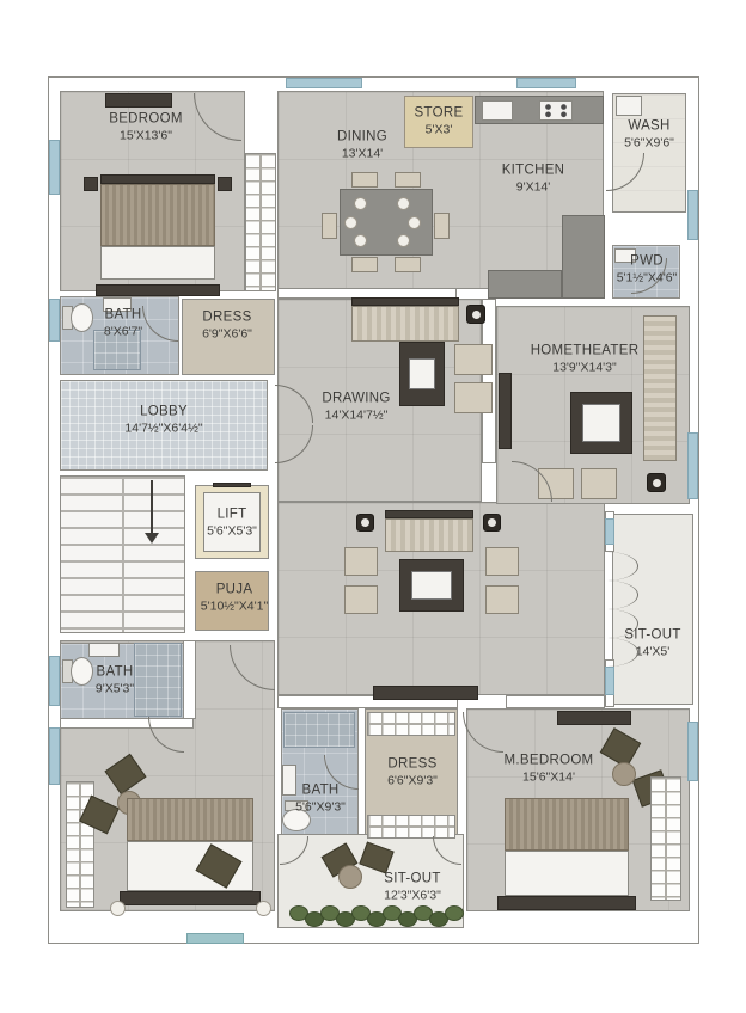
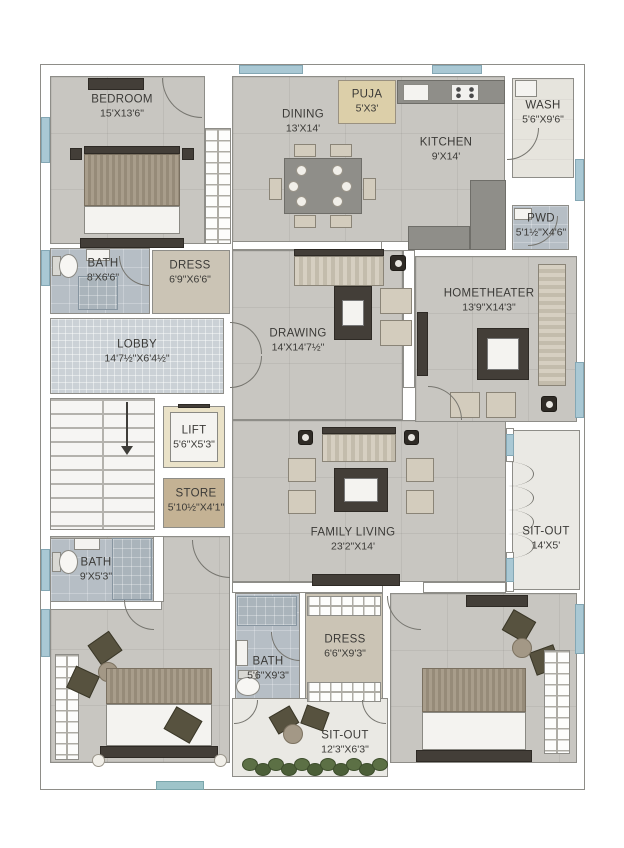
  BEDROOM
  15'X13'6"
  DINING
  13'X14'
- STORE
+ PUJA
  5'X3'
  KITCHEN
  9'X14'
  WASH
  5'6"X9'6"
  PWD
  5'1½"X4'6"
  BATH
- 8'X6'7"
+ 8'X6'6"
  DRESS
  6'9"X6'6"
  LOBBY
  14'7½"X6'4½"
  DRAWING
  14'X14'7½"
  LIFT
  5'6"X5'3"
- PUJA
+ STORE
  5'10½"X4'1"
  HOMETHEATER
  13'9"X14'3"
+ FAMILY LIVING
+ 23'2"X14'
  SIT-OUT
  14'X5'
  BATH
  9'X5'3"
  BATH
  5'6"X9'3"
  DRESS
  6'6"X9'3"
- M.BEDROOM
- 15'6"X14'
  SIT-OUT
  12'3"X6'3"
